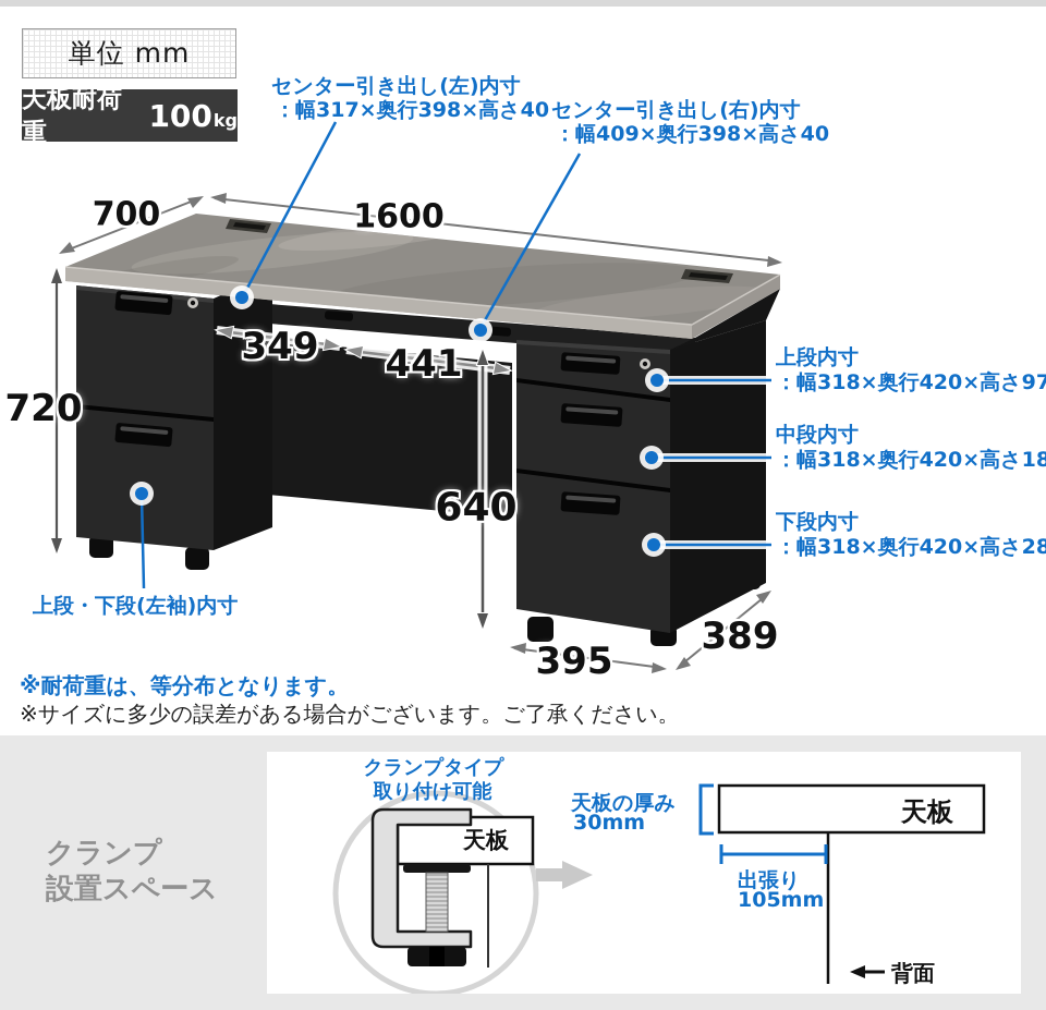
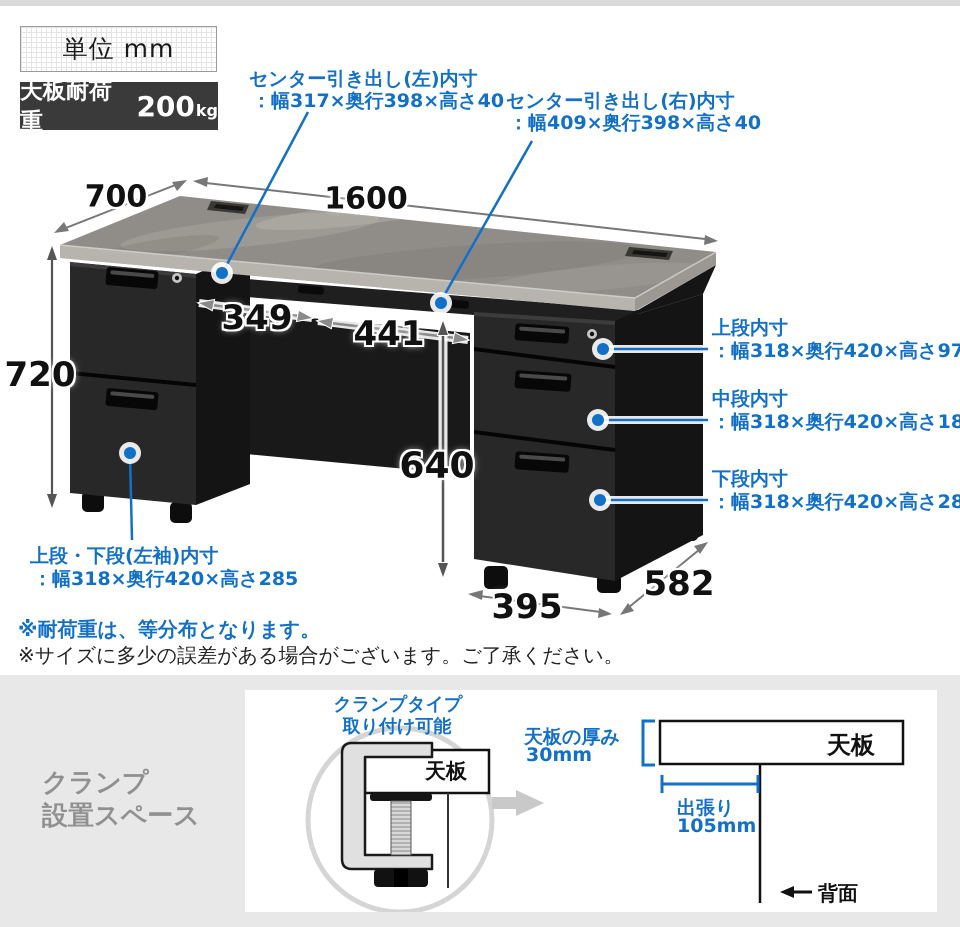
  単位 mm
  天板耐荷重
- 100
+ 200
  kg
  700
  1600
  720
  349
  441
  640
  395
- 389
+ 582
  センター引き出し(左)内寸
  ：幅317×奥行398×高さ40
  センター引き出し(右)内寸
  ：幅409×奥行398×高さ40
  上段内寸
  ：幅318×奥行420×高さ97
  中段内寸
  ：幅318×奥行420×高さ18
  下段内寸
  ：幅318×奥行420×高さ28
  上段・下段(左袖)内寸
+ ：幅318×奥行420×高さ285
  ※耐荷重は、等分布となります。
  ※サイズに多少の誤差がある場合がございます。ご了承ください。
  クランプ
  設置スペース
  クランプタイプ
  取り付け可能
  天板
  天板の厚み
  30mm
  天板
  出張り
  105mm
  背面
